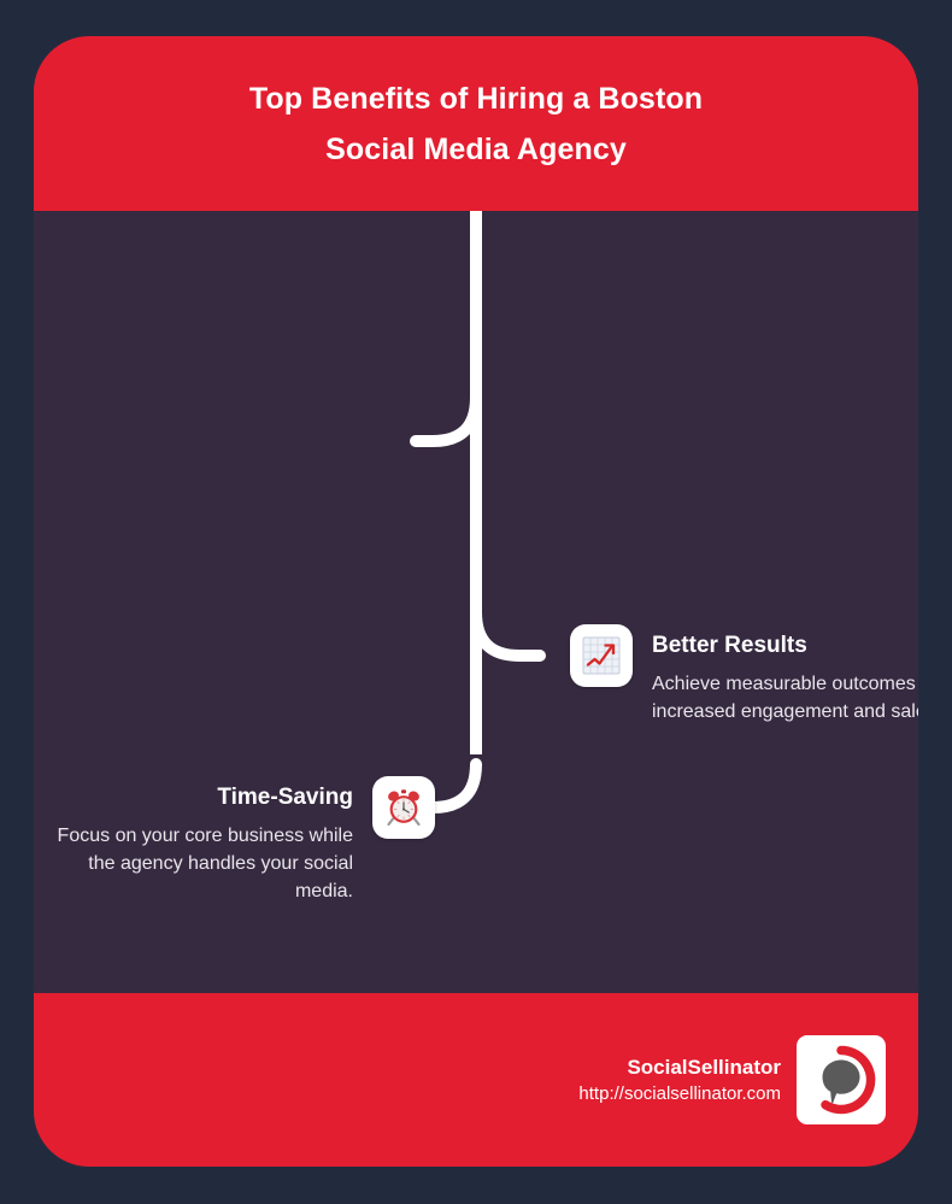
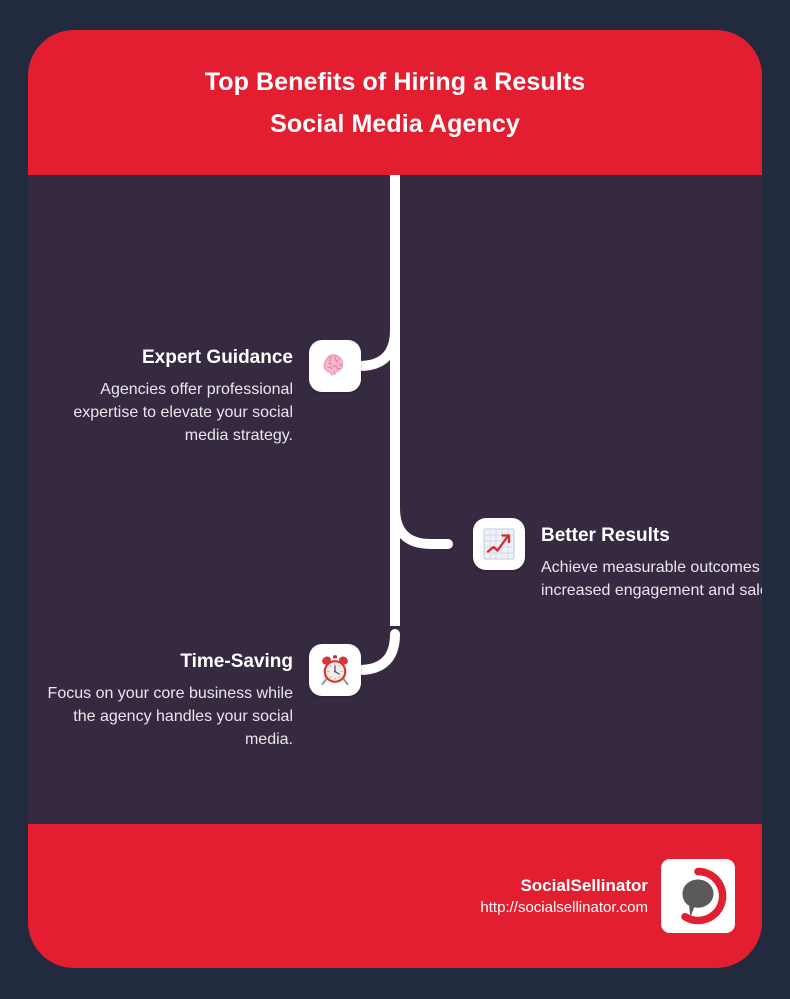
- Top Benefits of Hiring a Boston
+ Top Benefits of Hiring a Results
  Social Media Agency
+ Expert Guidance
+ Agencies offer professional expertise to elevate your social media strategy.
  Better Results
  Achieve measurable outcomes increased engagement and sal
  Time-Saving
  Focus on your core business while the agency handles your social media.
  SocialSellinator
  http://socialsellinator.com
